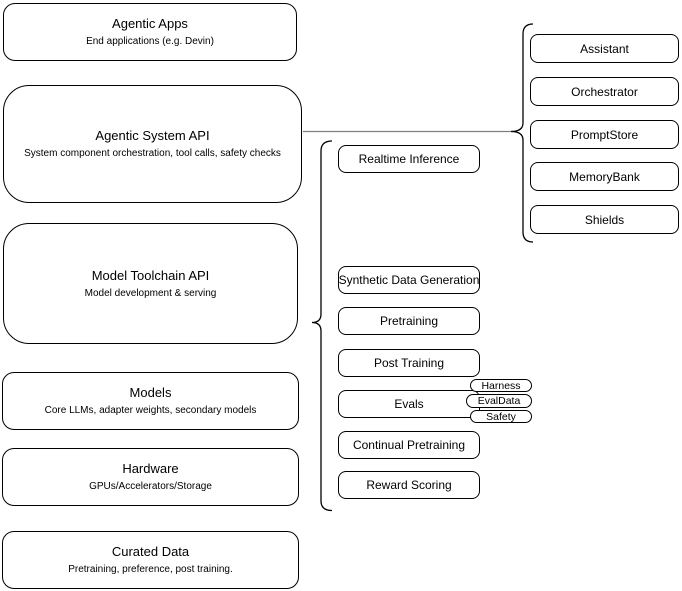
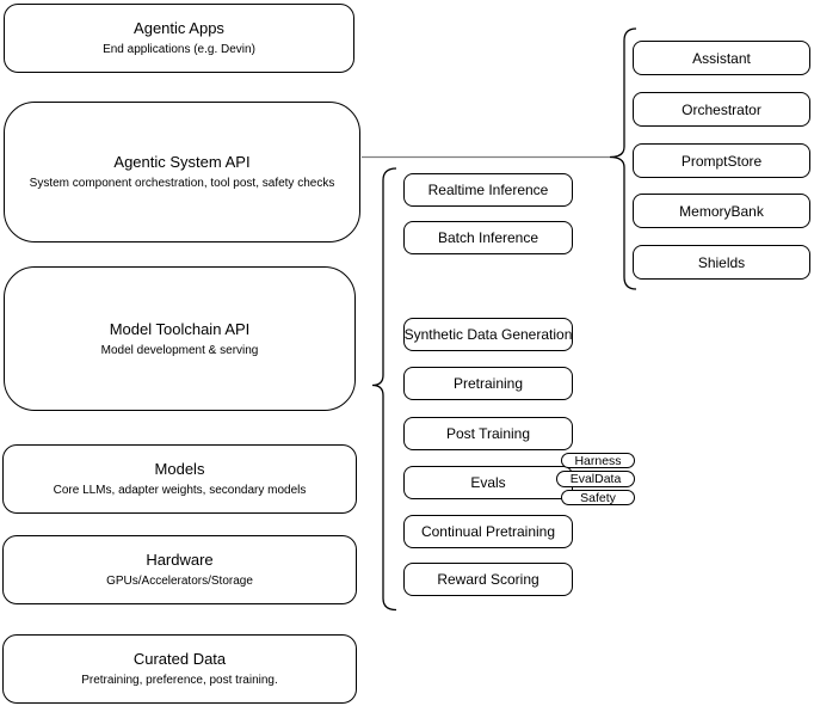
  Agentic Apps
  End applications (e.g. Devin)
  Agentic System API
- System component orchestration, tool calls, safety checks
+ System component orchestration, tool post, safety checks
  Model Toolchain API
  Model development & serving
  Models
  Core LLMs, adapter weights, secondary models
  Hardware
  GPUs/Accelerators/Storage
  Curated Data
  Pretraining, preference, post training.
  Realtime Inference
+ Batch Inference
  Synthetic Data Generation
  Pretraining
  Post Training
  Evals
  Continual Pretraining
  Reward Scoring
  Harness
  EvalData
  Safety
  Assistant
  Orchestrator
  PromptStore
  MemoryBank
  Shields
